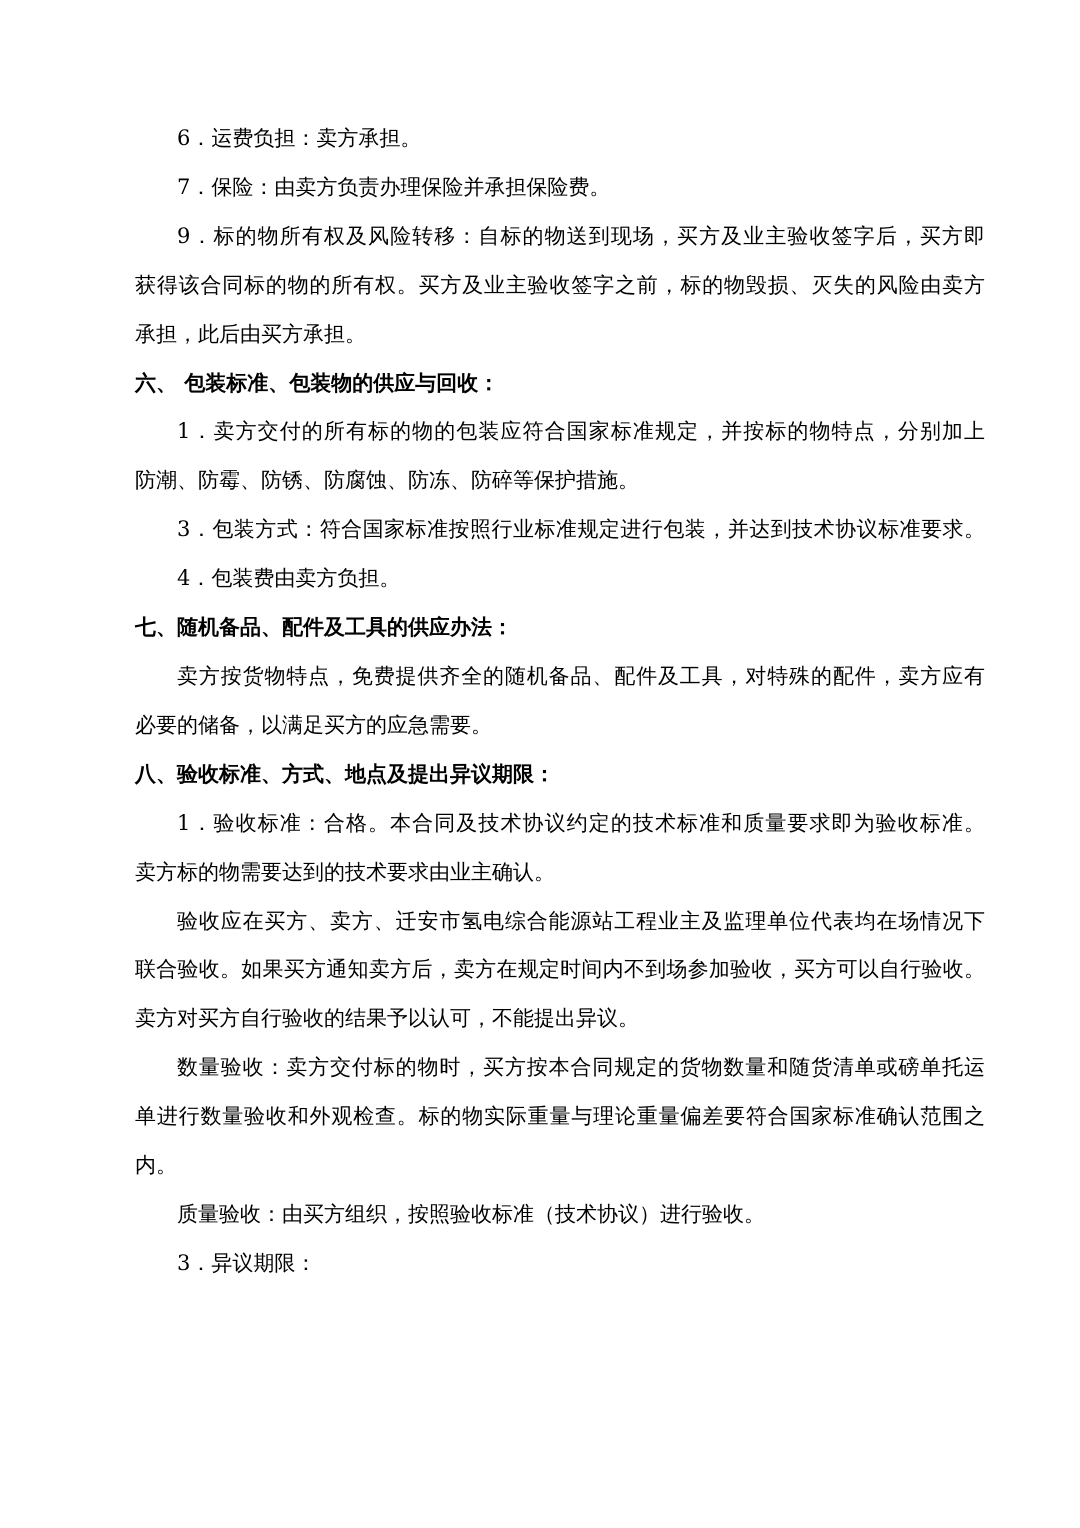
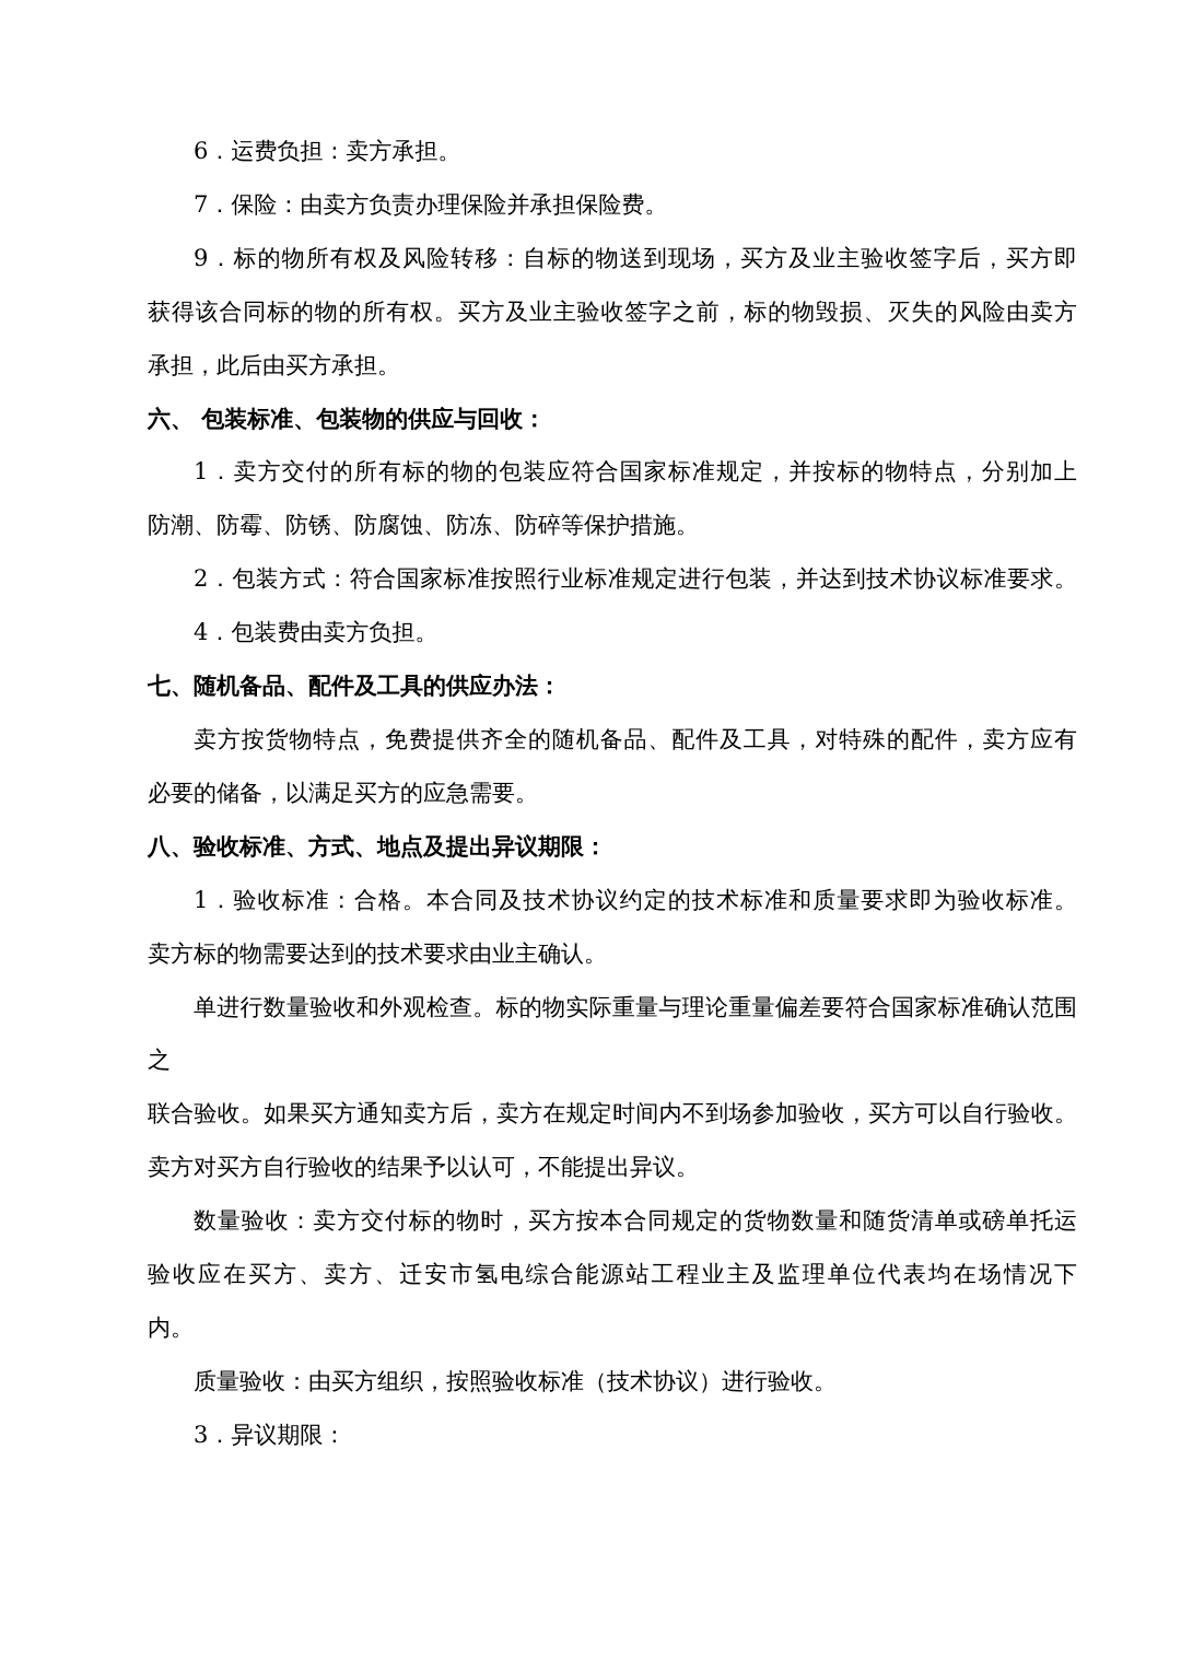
  6．运费负担：卖方承担。
  7．保险：由卖方负责办理保险并承担保险费。
  9．标的物所有权及风险转移：自标的物送到现场，买方及业主验收签字后，买方即
  获得该合同标的物的所有权。买方及业主验收签字之前，标的物毁损、灭失的风险由卖方
  承担，此后由买方承担。
  六、 包装标准、包装物的供应与回收：
  1．卖方交付的所有标的物的包装应符合国家标准规定，并按标的物特点，分别加上
  防潮、防霉、防锈、防腐蚀、防冻、防碎等保护措施。
- 3．包装方式：符合国家标准按照行业标准规定进行包装，并达到技术协议标准要求。
+ 2．包装方式：符合国家标准按照行业标准规定进行包装，并达到技术协议标准要求。
  4．包装费由卖方负担。
  七、随机备品、配件及工具的供应办法：
  卖方按货物特点，免费提供齐全的随机备品、配件及工具，对特殊的配件，卖方应有
  必要的储备，以满足买方的应急需要。
  八、验收标准、方式、地点及提出异议期限：
  1．验收标准：合格。本合同及技术协议约定的技术标准和质量要求即为验收标准。
  卖方标的物需要达到的技术要求由业主确认。
- 验收应在买方、卖方、迁安市氢电综合能源站工程业主及监理单位代表均在场情况下
+ 单进行数量验收和外观检查。标的物实际重量与理论重量偏差要符合国家标准确认范围之
  联合验收。如果买方通知卖方后，卖方在规定时间内不到场参加验收，买方可以自行验收。
  卖方对买方自行验收的结果予以认可，不能提出异议。
  数量验收：卖方交付标的物时，买方按本合同规定的货物数量和随货清单或磅单托运
- 单进行数量验收和外观检查。标的物实际重量与理论重量偏差要符合国家标准确认范围之
+ 验收应在买方、卖方、迁安市氢电综合能源站工程业主及监理单位代表均在场情况下
  内。
  质量验收：由买方组织，按照验收标准（技术协议）进行验收。
  3．异议期限：
